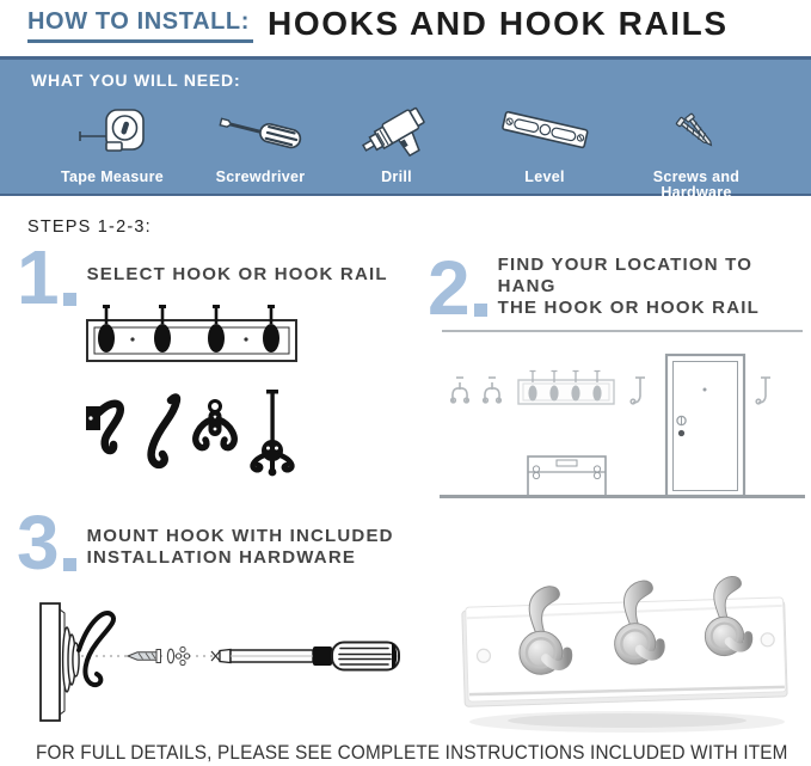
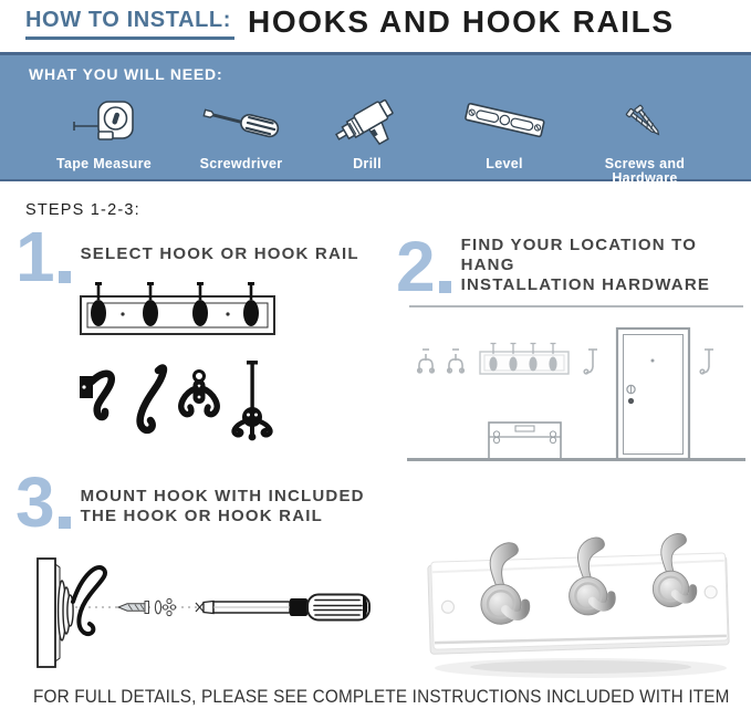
  HOW TO INSTALL:
  HOOKS AND HOOK RAILS
  WHAT YOU WILL NEED:
  Tape Measure
  Screwdriver
  Drill
  Level
  Screws and Hardware
  STEPS 1-2-3:
  1
  SELECT HOOK OR HOOK RAIL
  2
  FIND YOUR LOCATION TO HANG
- THE HOOK OR HOOK RAIL
+ INSTALLATION HARDWARE
  3
  MOUNT HOOK WITH INCLUDED
- INSTALLATION HARDWARE
+ THE HOOK OR HOOK RAIL
  FOR FULL DETAILS, PLEASE SEE COMPLETE INSTRUCTIONS INCLUDED WITH ITEM
